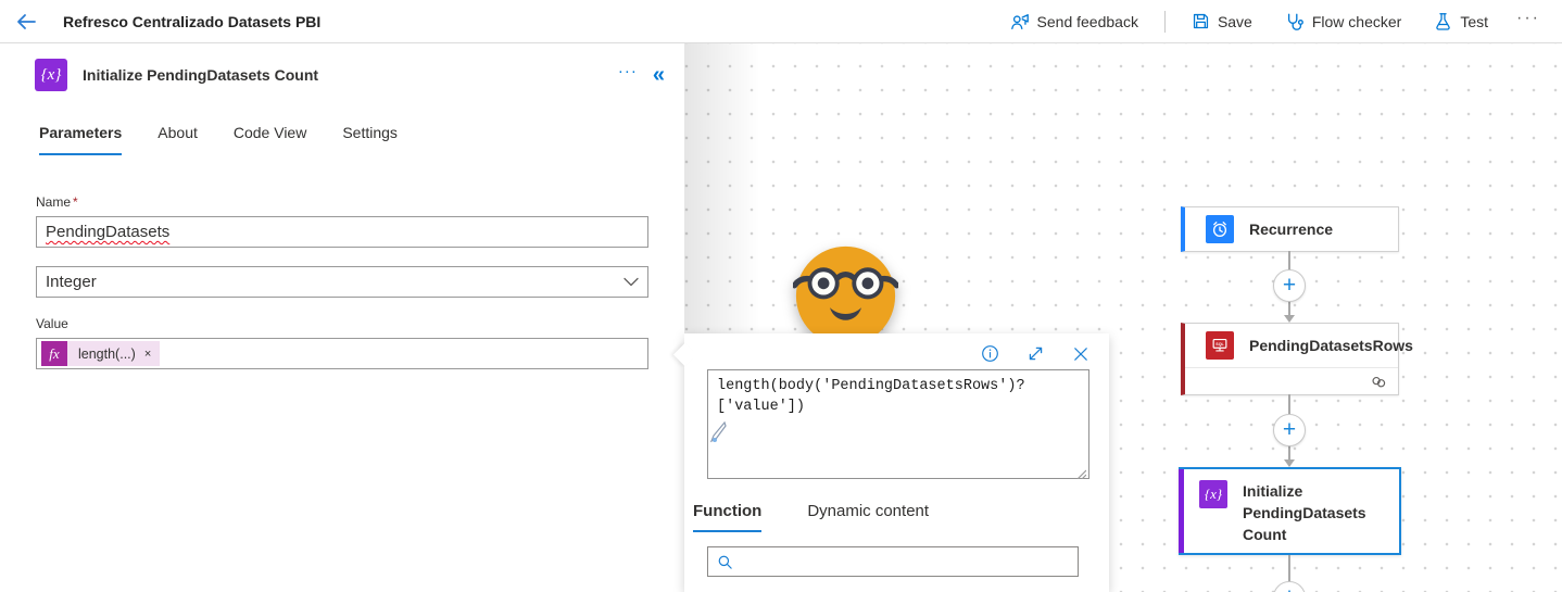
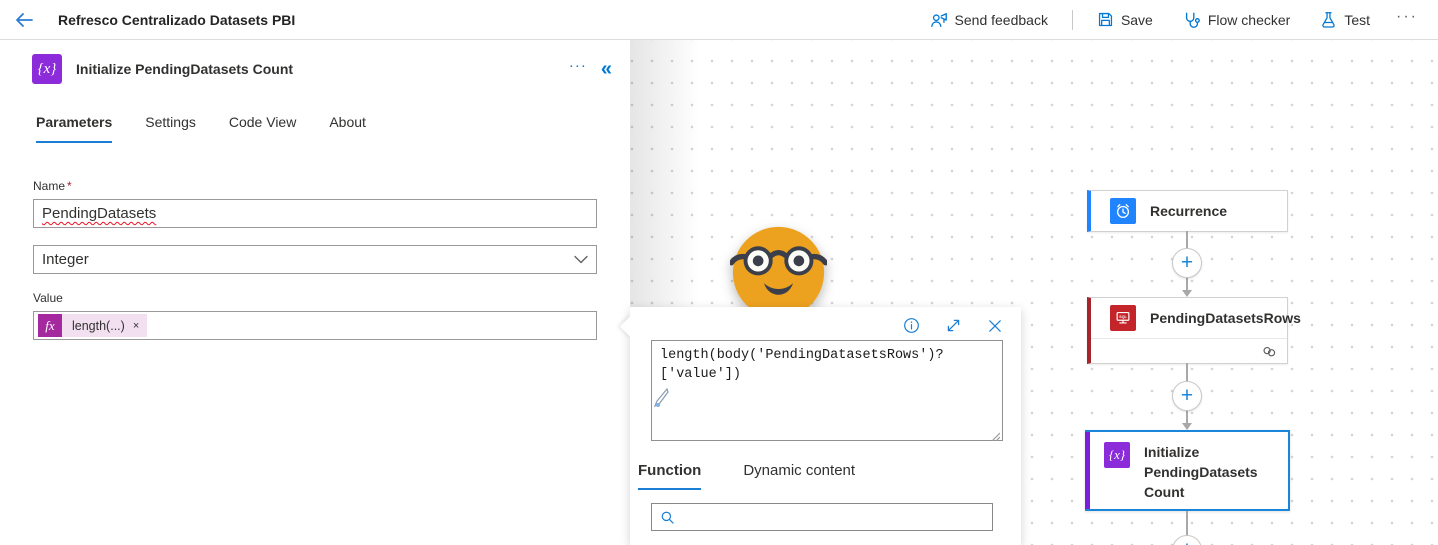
  Refresco Centralizado Datasets PBI
  Send feedback
  Save
  Flow checker
  Test
  ···
  Recurrence
  +
  PendingDatasetsRows
  +
  {x}
  Initialize PendingDatasets Count
  {x}
  Initialize PendingDatasets Count
  ···
  «
  Parameters
- About
+ Settings
  Code View
- Settings
+ About
  Name *
  PendingDatasets
  Integer
  Value
  fx
  length(...)
  ×
  length(body('PendingDatasetsRows')?
  ['value'])
  Function
  Dynamic content
